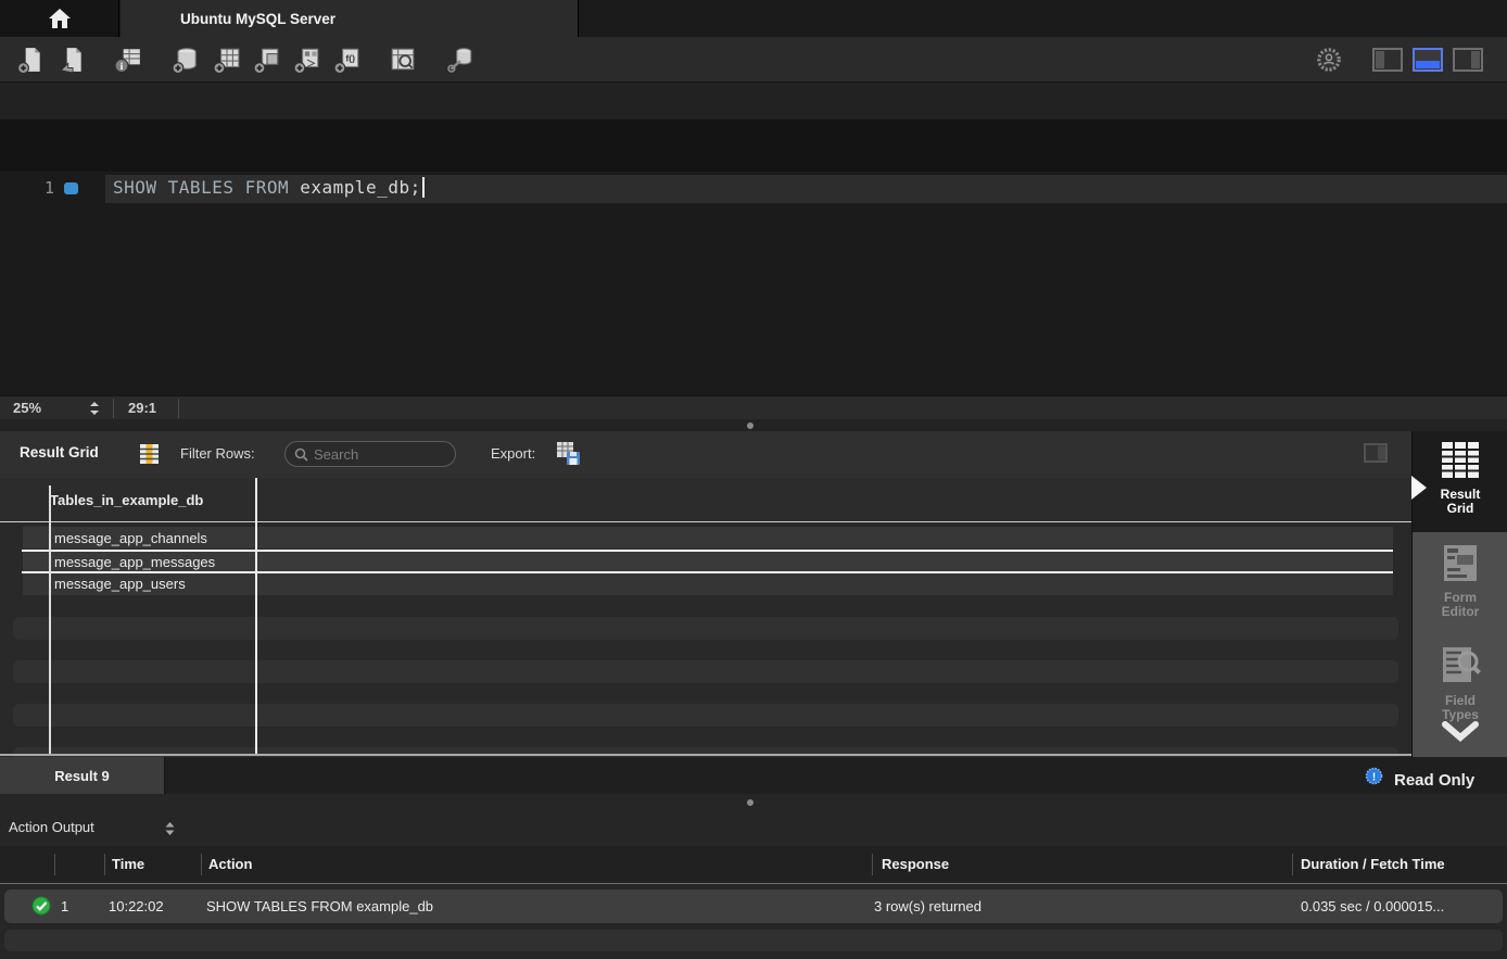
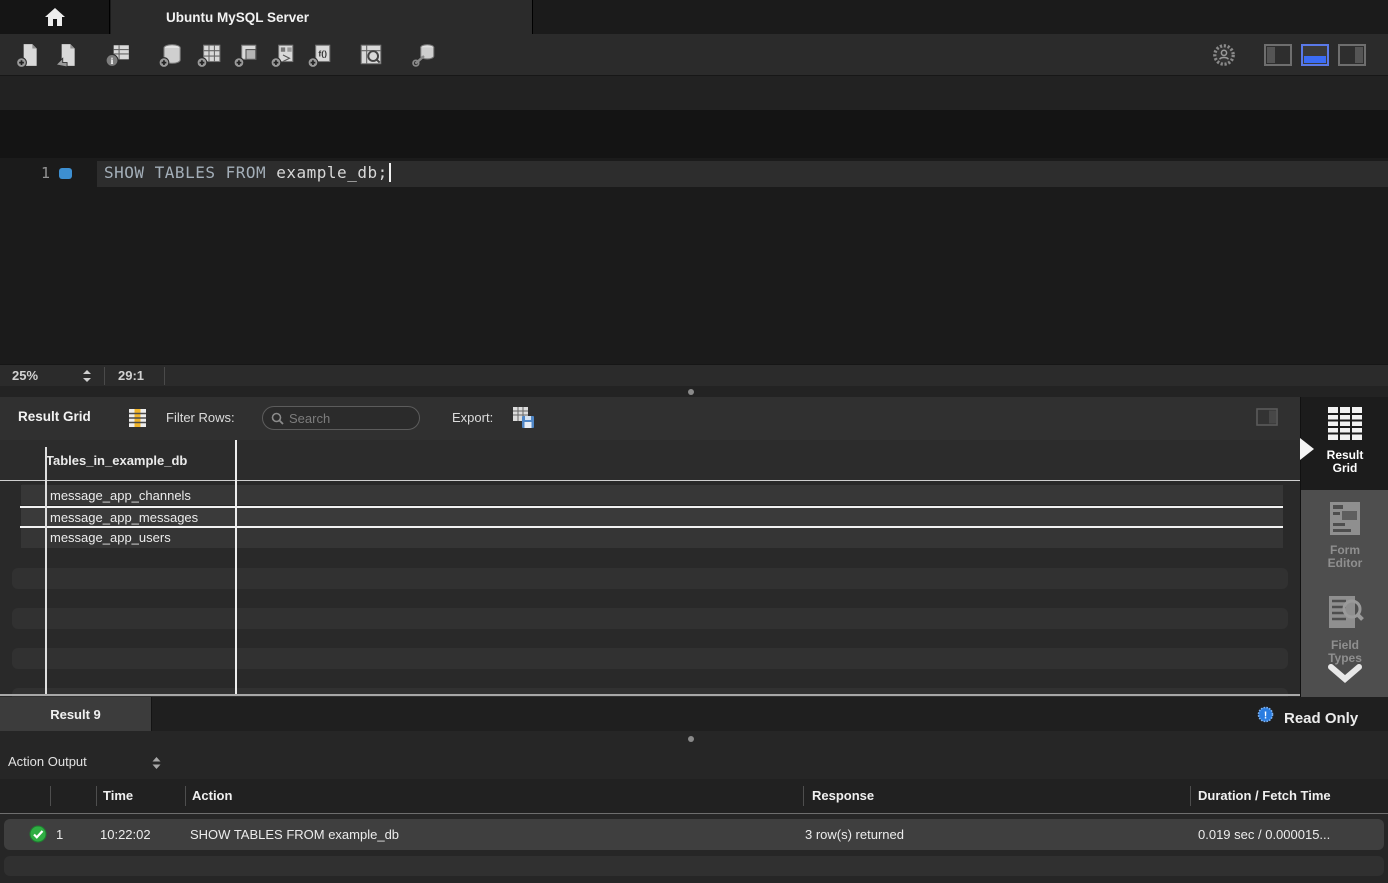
  Ubuntu MySQL Server
  i
  f()
  1
  SHOW TABLES FROM example_db;
  25%
  29:1
  Result Grid
  Filter Rows:
  Search
  Export:
  Tables_in_example_db
  message_app_channels
  message_app_messages
  message_app_users
  Result Grid
  Form Editor
  Field Types
  Result 9
  !
  Read Only
  Action Output
  Time
  Action
  Response
  Duration / Fetch Time
  1
  10:22:02
  SHOW TABLES FROM example_db
  3 row(s) returned
- 0.035 sec / 0.000015...
+ 0.019 sec / 0.000015...
